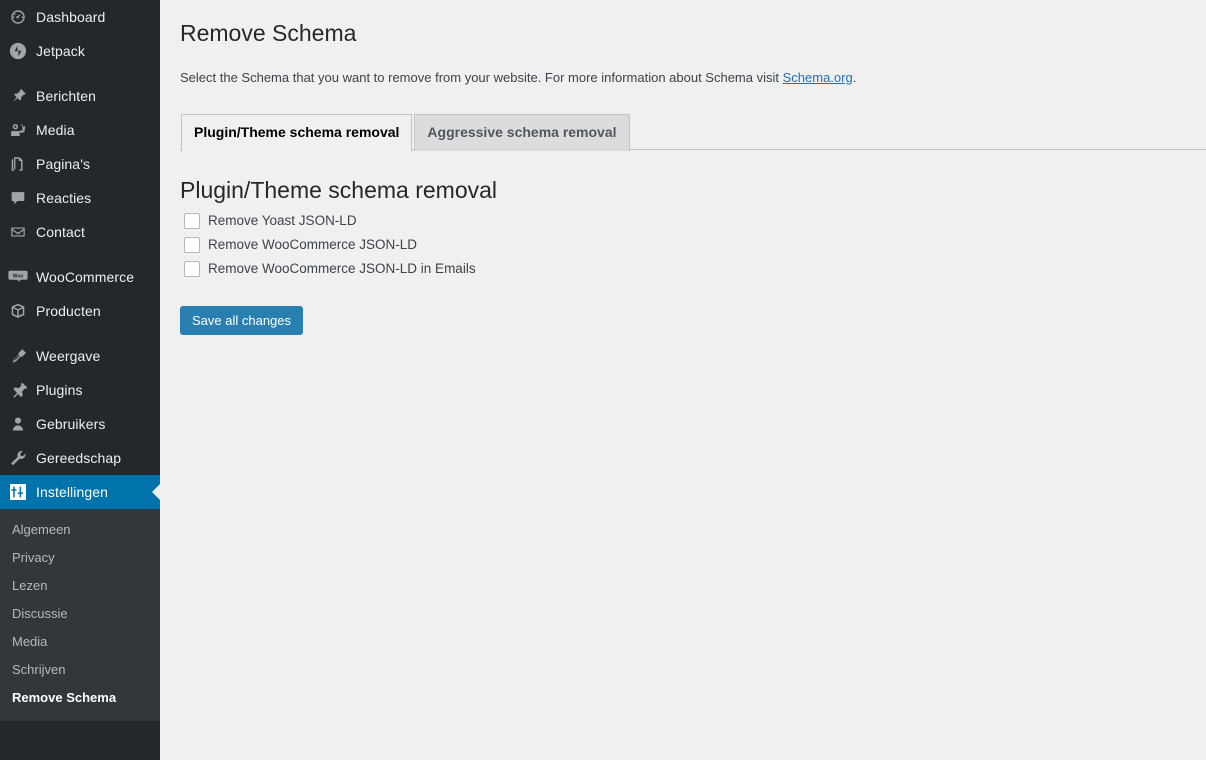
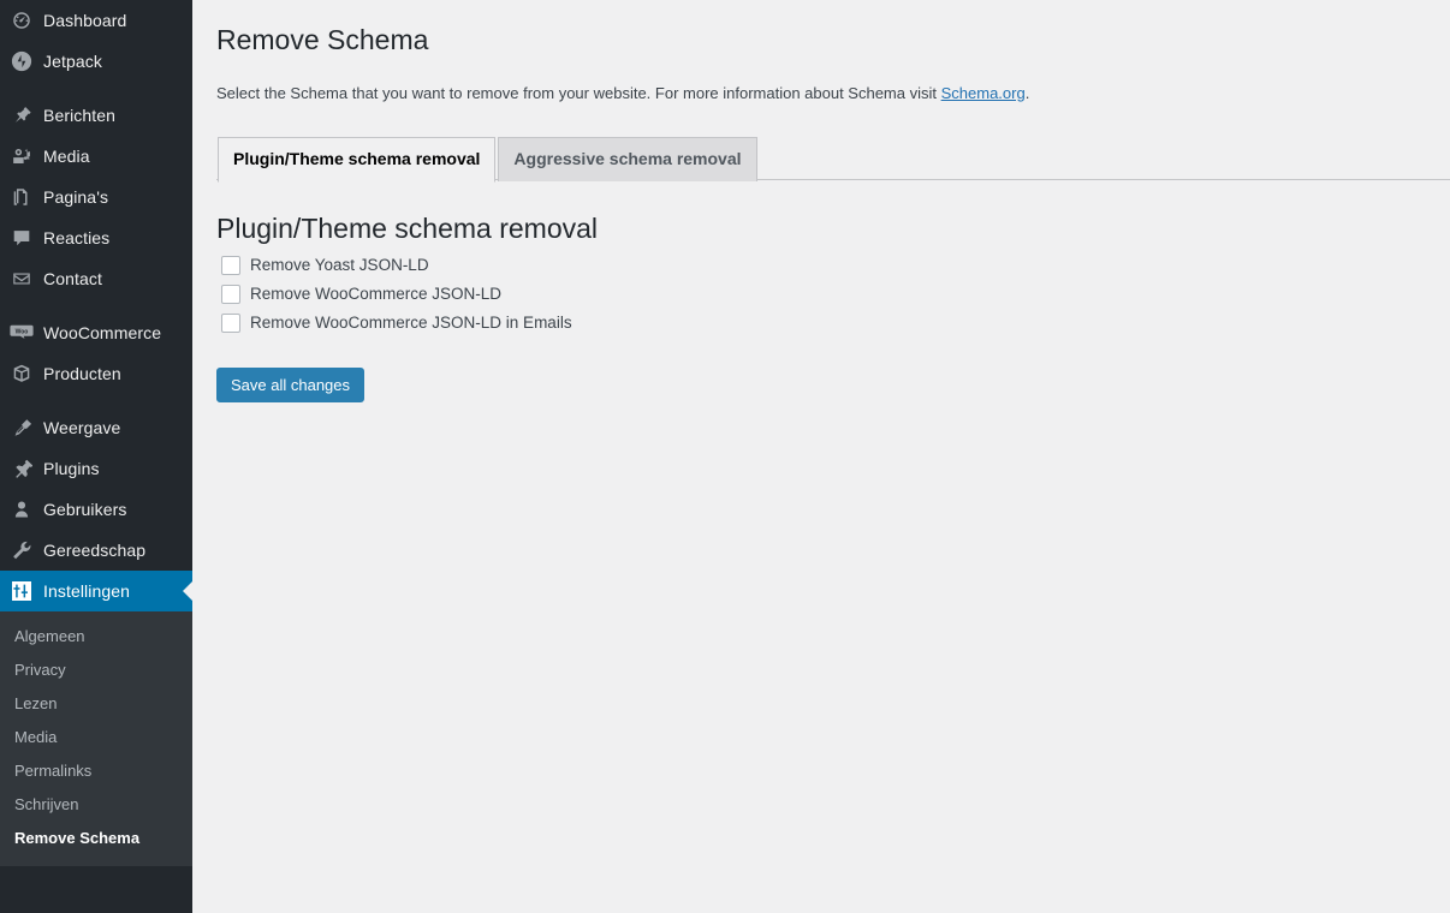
  Dashboard
  Jetpack
  Berichten
  Media
  Pagina's
  Reacties
  Contact
  WooCommerce
  Producten
  Weergave
  Plugins
  Gebruikers
  Gereedschap
  Instellingen
  Algemeen
  Privacy
  Lezen
- Discussie
  Media
+ Permalinks
  Schrijven
  Remove Schema
  Remove Schema
  Select the Schema that you want to remove from your website. For more information about Schema visit Schema.org.
  Plugin/Theme schema removal Aggressive schema removal
  Plugin/Theme schema removal
  Remove Yoast JSON-LD
  Remove WooCommerce JSON-LD
  Remove WooCommerce JSON-LD in Emails
  Save all changes
